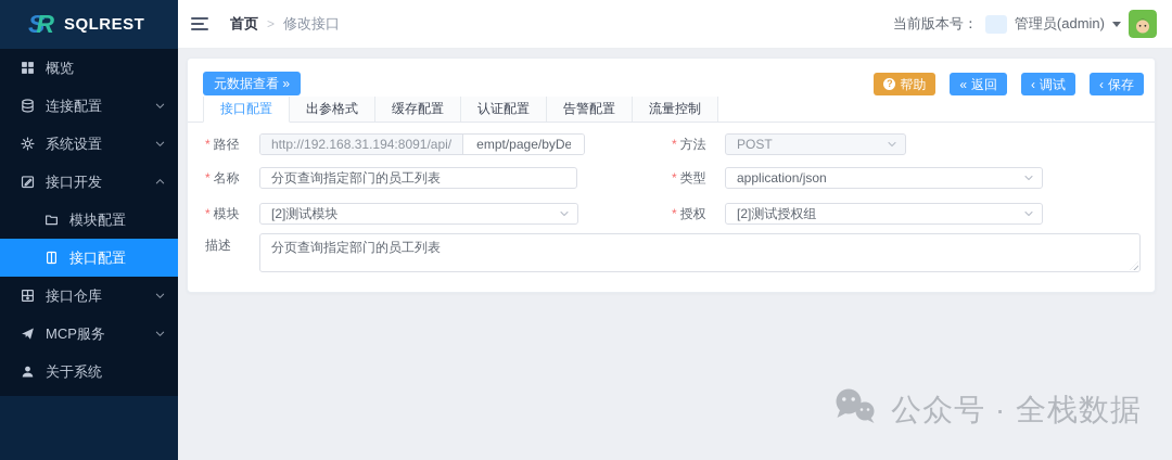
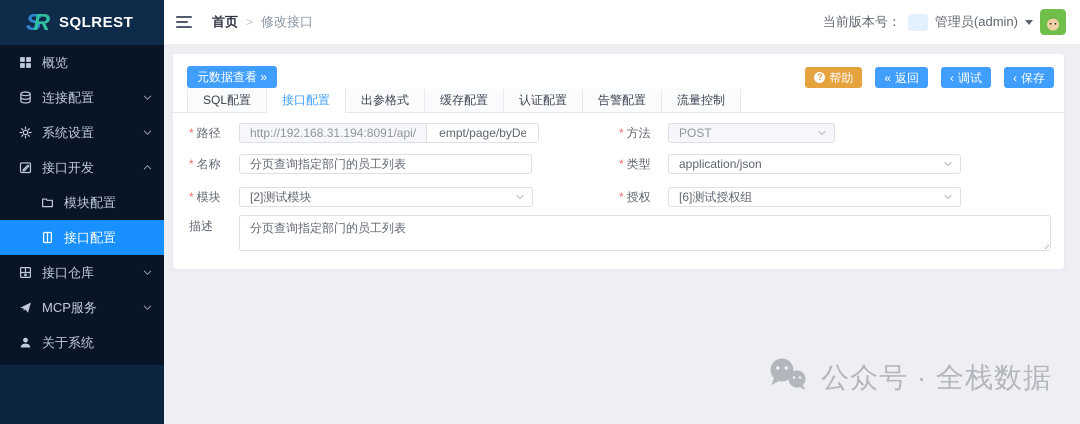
  SR
  SQLREST
  概览
  连接配置
  系统设置
  接口开发
  模块配置
  接口配置
  接口仓库
  MCP服务
  关于系统
  首页
  >
  修改接口
  当前版本号：
  管理员(admin)
  元数据查看 »
  ?
  帮助
  «
  返回
  ‹
  调试
  ‹
  保存
+ SQL配置
  接口配置
  出参格式
  缓存配置
  认证配置
  告警配置
  流量控制
  *
  路径
  http://192.168.31.194:8091/api/
  empt/page/byDe
  *
  方法
  POST
  *
  名称
  分页查询指定部门的员工列表
  *
  类型
  application/json
  *
  模块
  [2]测试模块
  *
  授权
- [2]测试授权组
+ [6]测试授权组
  描述
  分页查询指定部门的员工列表
  公众号 · 全栈数据
